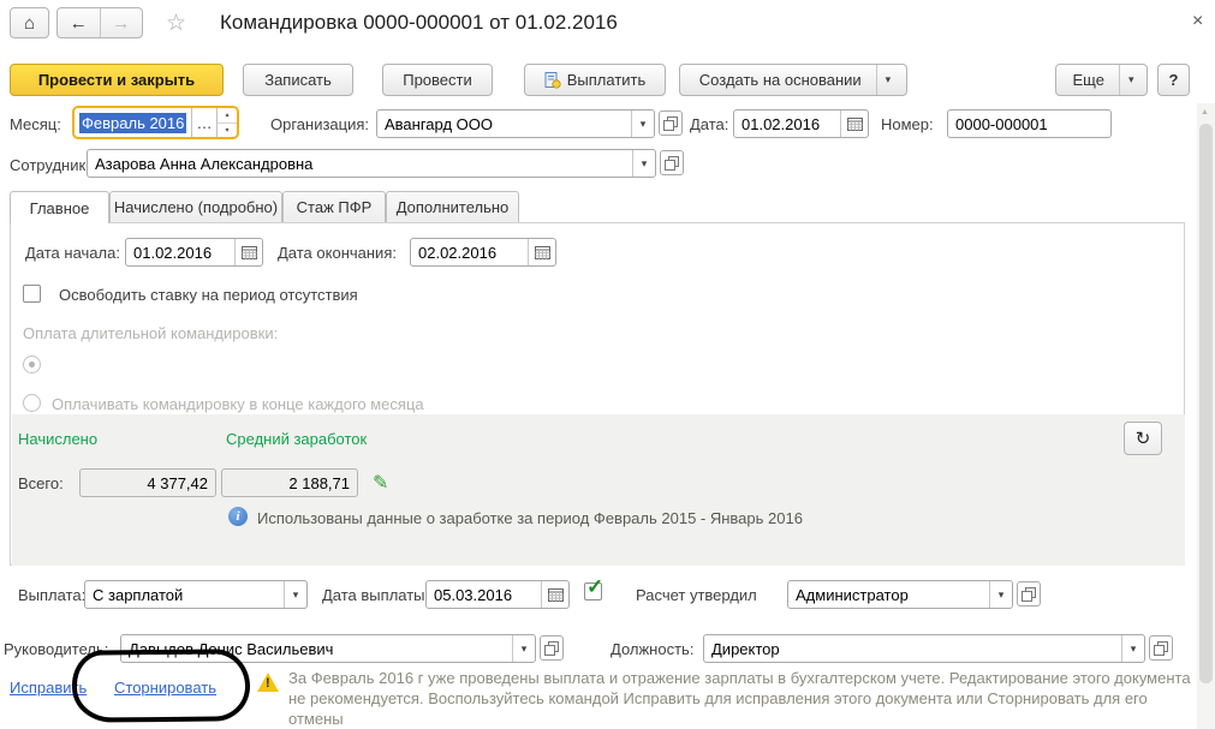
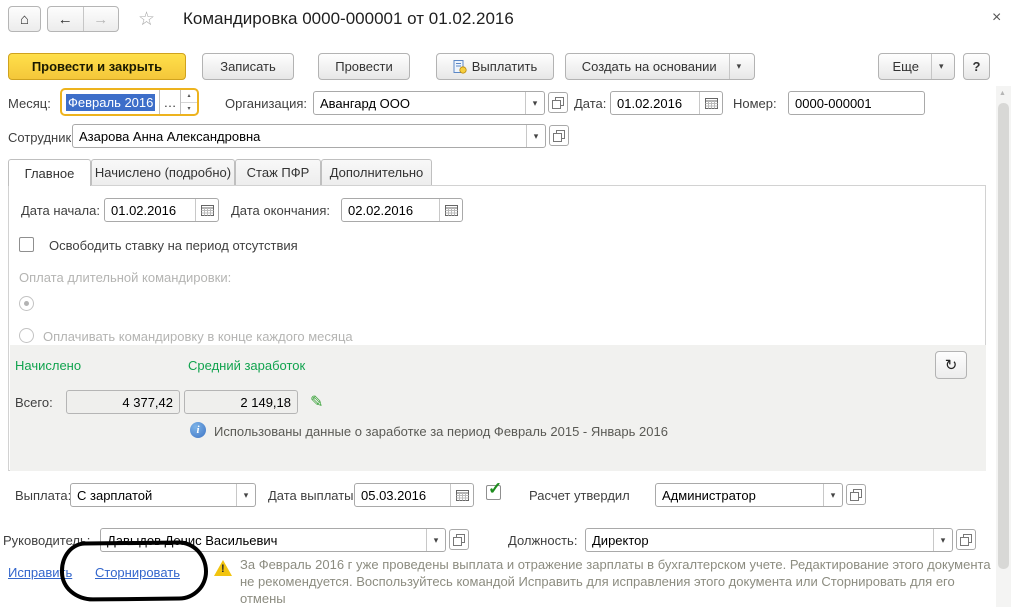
  ⌂
  ←
  →
  ☆
  Командировка 0000-000001 от 01.02.2016
  ×
  Провести и закрыть
  Записать
  Провести
  Выплатить
  Создать на основании
  ▾
  Еще
  ▾
  ?
  Месяц:
  Февраль 2016
  …
  Организация:
  Авангард ООО
  ▾
  Дата:
  01.02.2016
  Номер:
  0000-000001
  Сотрудник
  Азарова Анна Александровна
  ▾
  Главное
  Начислено (подробно)
  Стаж ПФР
  Дополнительно
  Дата начала:
  01.02.2016
  Дата окончания:
  02.02.2016
  Освободить ставку на период отсутствия
  Оплата длительной командировки:
  Оплачивать командировку в конце каждого месяца
  Начислено
  Средний заработок
  Всего:
  4 377,42
- 2 188,71
+ 2 149,18
  ✎
  ↻
  i
  Использованы данные о заработке за период Февраль 2015 - Январь 2016
  Выплата
  С зарплатой
  ▾
  Дата выплаты
  05.03.2016
  ✓
  Расчет утвердил
  Администратор
  ▾
  Руководитель:
  Давыдов Денис Васильевич
  ▾
  Должность:
  Директор
  ▾
  Исправить
  Сторнировать
  !
  За Февраль 2016 г уже проведены выплата и отражение зарплаты в бухгалтерском учете. Редактирование этого документа не рекомендуется. Воспользуйтесь командой Исправить для исправления этого документа или Сторнировать для его отмены
